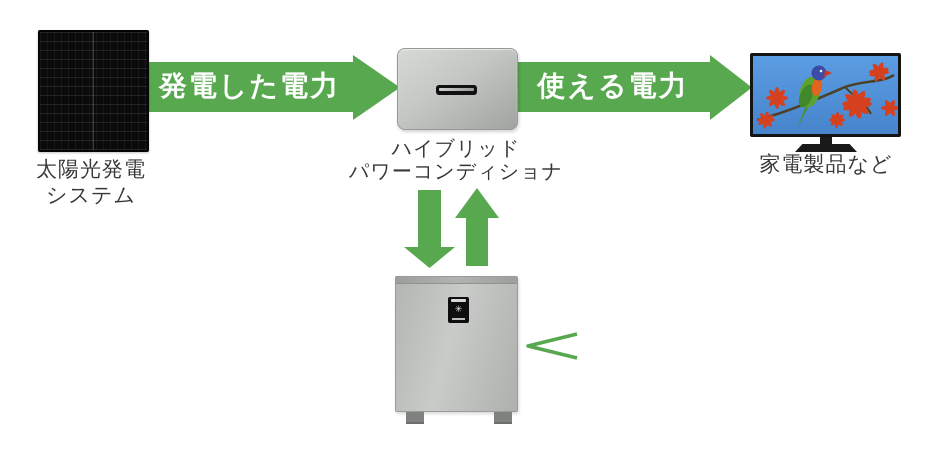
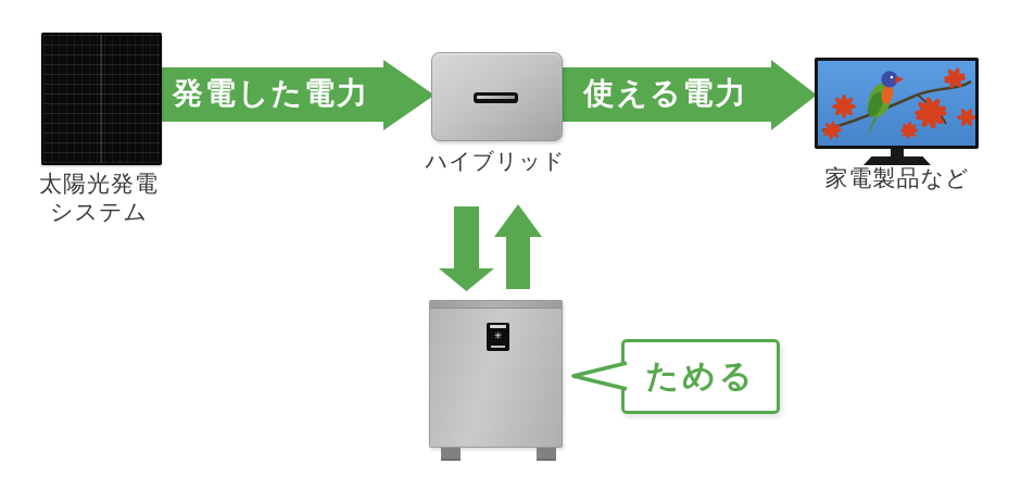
  発電した電力
  使える電力
  太陽光発電
  システム
  ハイブリッド
- パワーコンディショナ
  家電製品など
  ✳
+ ためる
